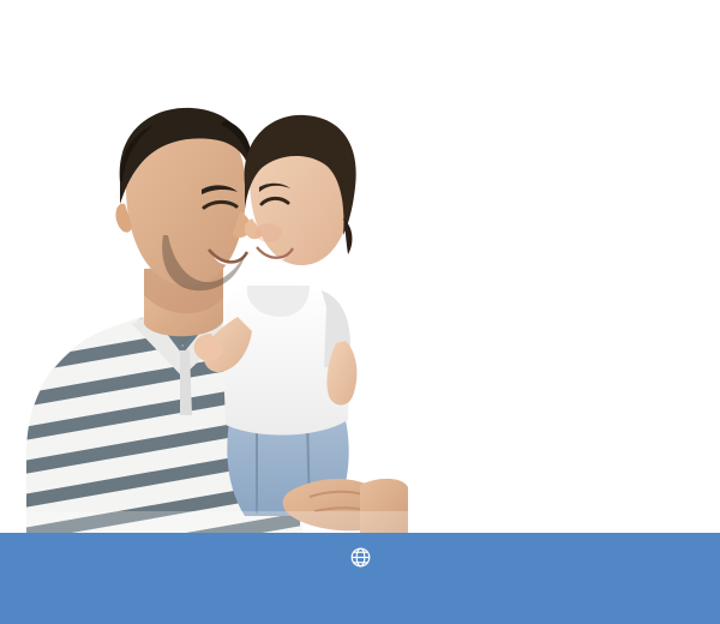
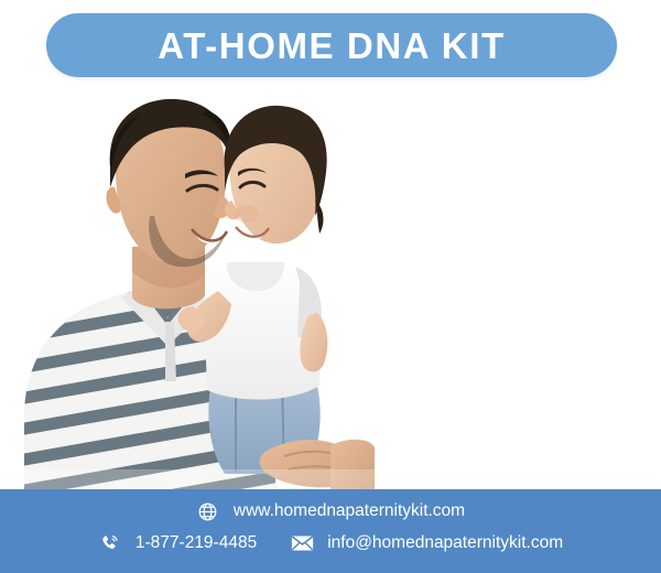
+ AT-HOME DNA KIT
+ www.homednapaternitykit.com
+ 1-877-219-4485
+ info@homednapaternitykit.com
